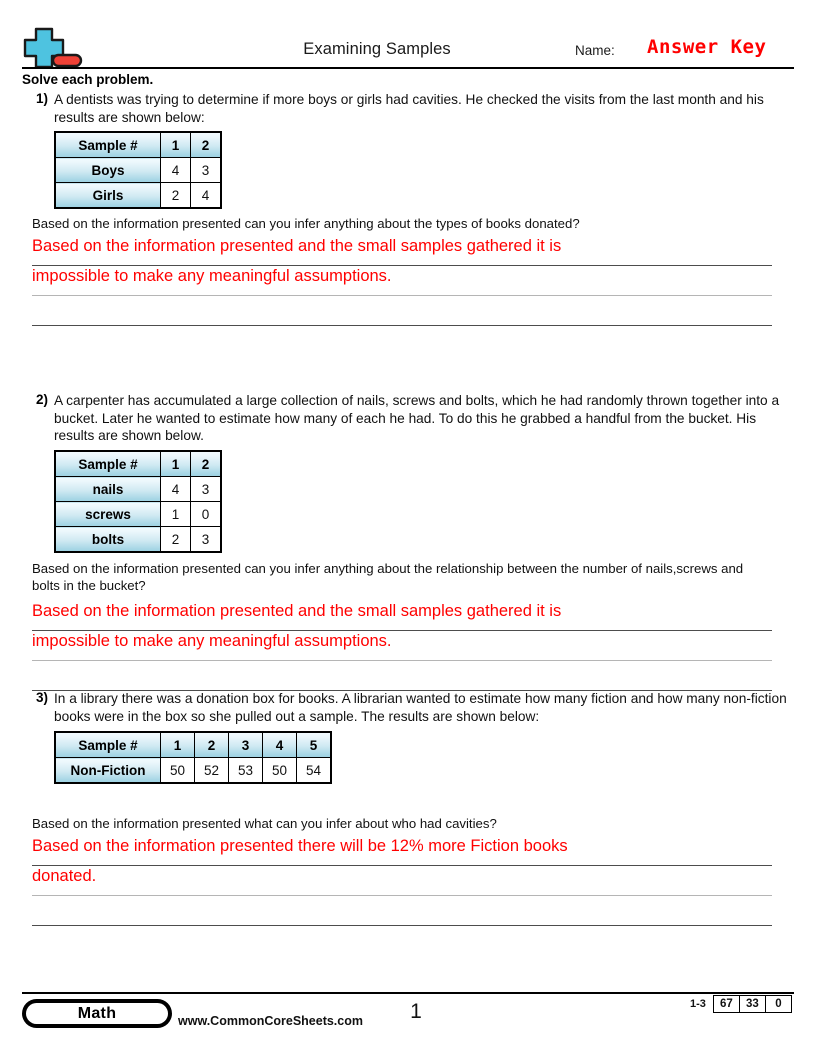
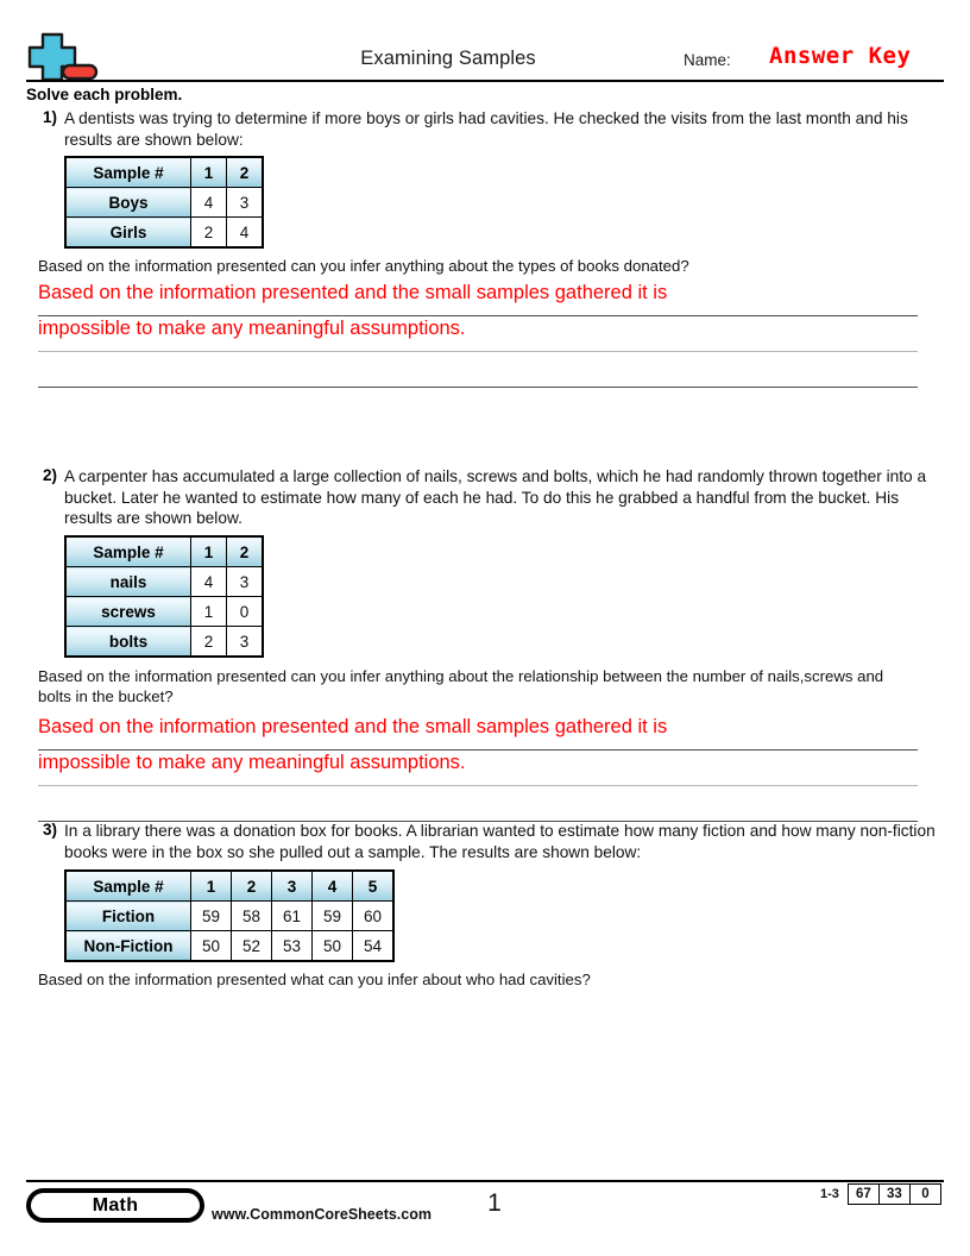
  Examining Samples
  Name:
  Answer Key
  Solve each problem.
  1)
  A dentists was trying to determine if more boys or girls had cavities. He checked the visits from the last month and his results are shown below:
  Sample #	1	2
  Boys	4	3
  Girls	2	4
  Based on the information presented can you infer anything about the types of books donated?
  Based on the information presented and the small samples gathered it is
  impossible to make any meaningful assumptions.
  2)
  A carpenter has accumulated a large collection of nails, screws and bolts, which he had randomly thrown together into a bucket. Later he wanted to estimate how many of each he had. To do this he grabbed a handful from the bucket. His results are shown below.
  Sample #	1	2
  nails	4	3
  screws	1	0
  bolts	2	3
  Based on the information presented can you infer anything about the relationship between the number of nails,screws and bolts in the bucket?
  Based on the information presented and the small samples gathered it is
  impossible to make any meaningful assumptions.
  3)
  In a library there was a donation box for books. A librarian wanted to estimate how many fiction and how many non-fiction books were in the box so she pulled out a sample. The results are shown below:
  Sample #	1	2	3	4	5
+ Fiction	59	58	61	59	60
  Non-Fiction	50	52	53	50	54
  Based on the information presented what can you infer about who had cavities?
- Based on the information presented there will be 12% more Fiction books
- donated.
  Math
  www.CommonCoreSheets.com
  1
  1-3
  67
  33
  0
